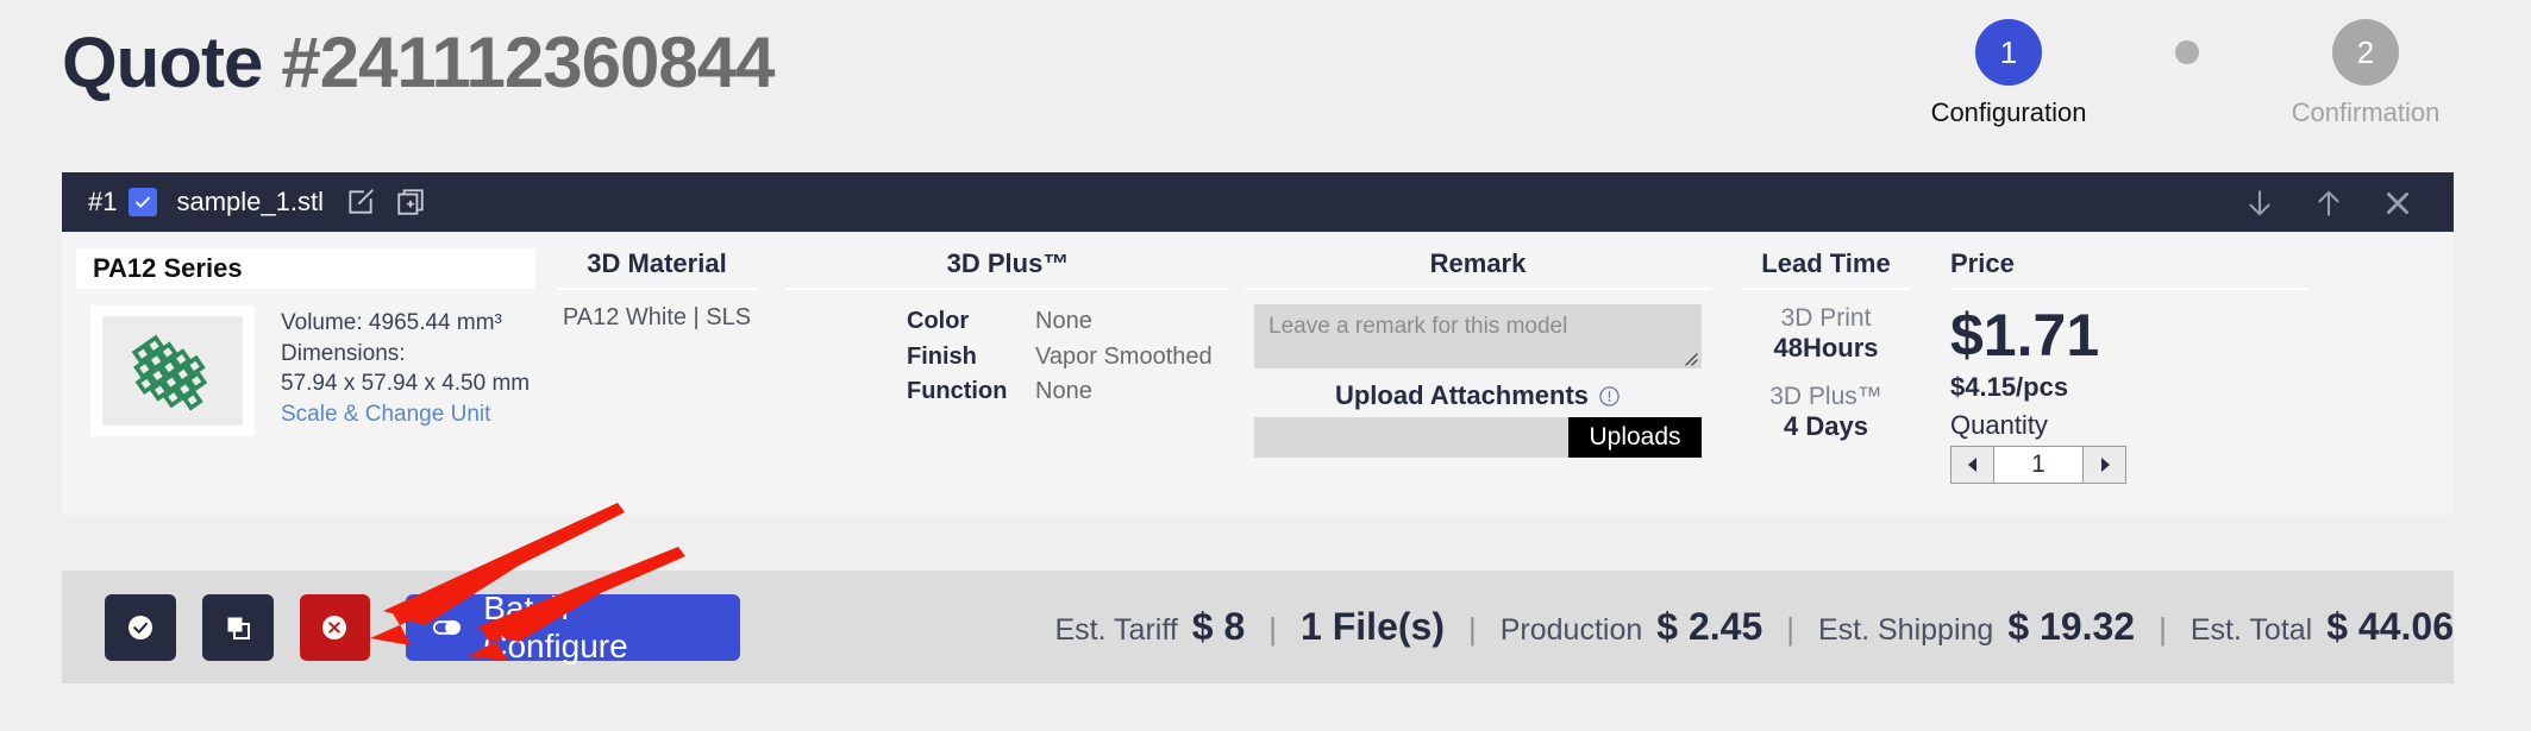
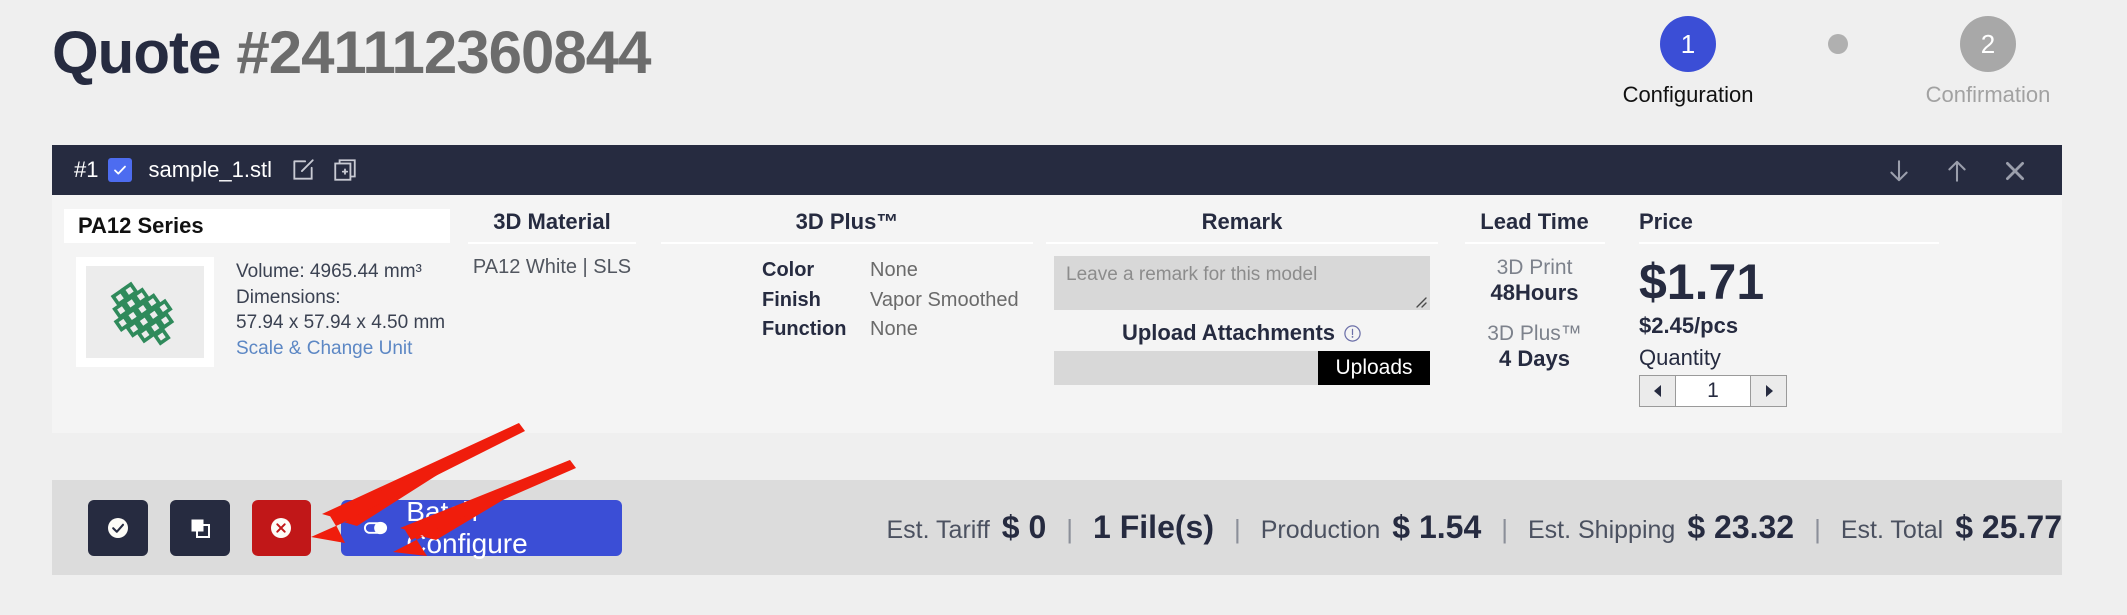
  Quote #241112360844
  1
  Configuration
  2
  Confirmation
  #1
  sample_1.stl
  PA12 Series
  Volume: 4965.44 mm³
  Dimensions:
  57.94 x 57.94 x 4.50 mm
  Scale & Change Unit
  3D Material
  PA12 White | SLS
  3D Plus™
  Color
  None
  Finish
  Vapor Smoothed
  Function
  None
  Remark
  Leave a remark for this model
  Upload Attachments
  Uploads
  Lead Time
  3D Print
  48Hours
  3D Plus™
  4 Days
  Price
  $1.71
- $4.15/pcs
+ $2.45/pcs
  Quantity
  1
  Ba onfigure
  Est. Tariff
- $ 8
+ $ 0
  |
  1 File(s)
  |
  Production
- $ 2.45
+ $ 1.54
  |
  Est. Shipping
- $ 19.32
+ $ 23.32
  |
  Est. Total
- $ 44.06
+ $ 25.77
